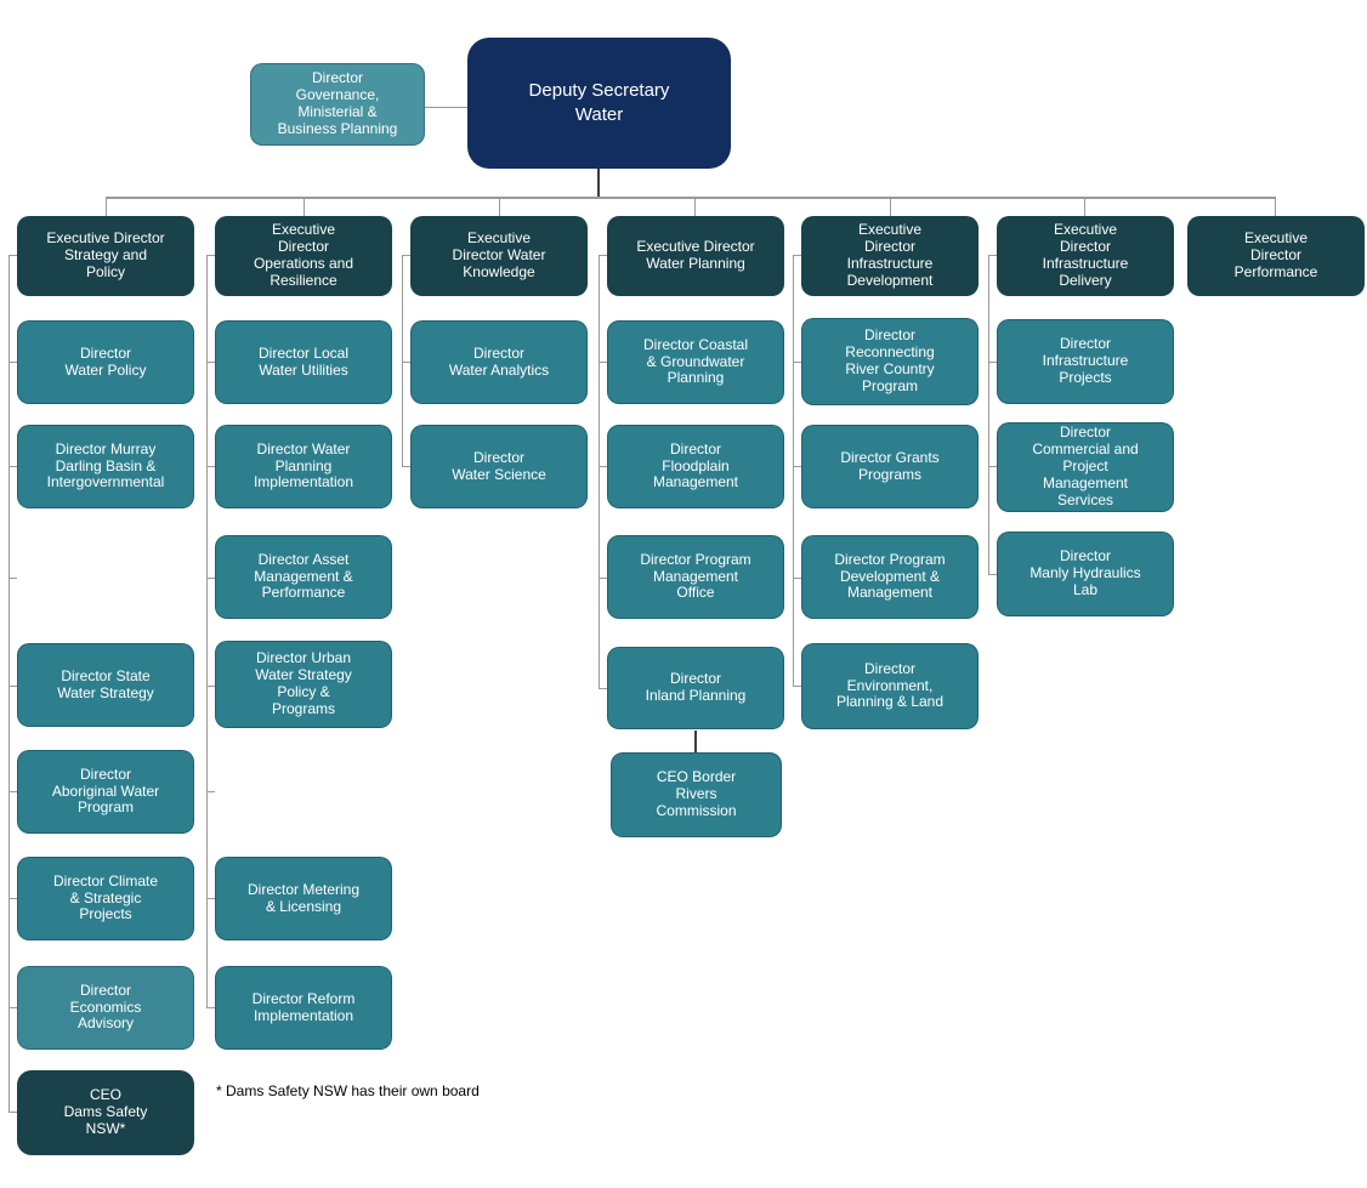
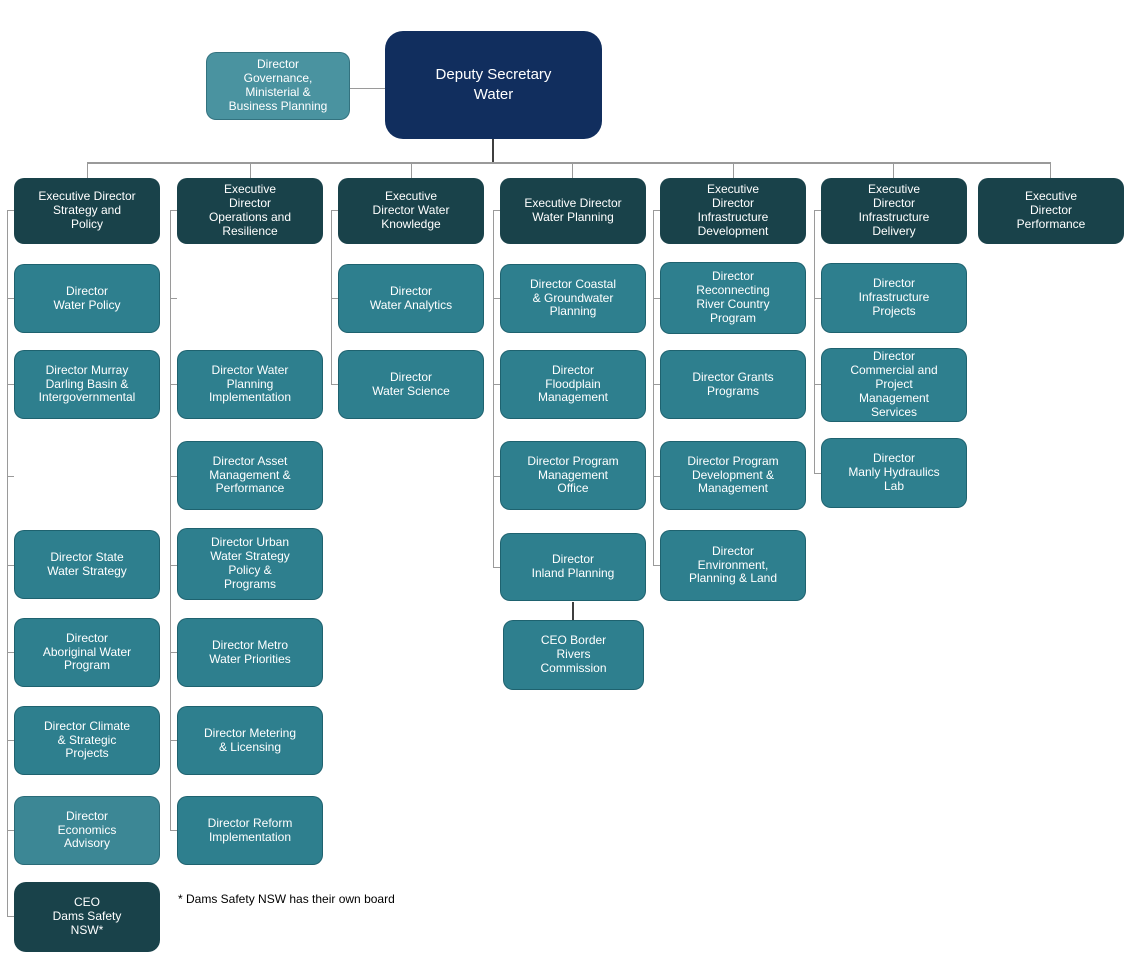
  Deputy Secretary
  Water
  Director
  Governance,
  Ministerial &
  Business Planning
  Executive Director
  Strategy and
  Policy
  Executive
  Director
  Operations and
  Resilience
  Executive
  Director Water
  Knowledge
  Executive Director
  Water Planning
  Executive
  Director
  Infrastructure
  Development
  Executive
  Director
  Infrastructure
  Delivery
  Executive
  Director
  Performance
  Director
  Water Policy
  Director Murray
  Darling Basin &
  Intergovernmental
  Director State
  Water Strategy
  Director
  Aboriginal Water
  Program
  Director Climate
  & Strategic
  Projects
  Director
  Economics
  Advisory
  CEO
  Dams Safety
  NSW*
- Director Local
- Water Utilities
  Director Water
  Planning
  Implementation
  Director Asset
  Management &
  Performance
  Director Urban
  Water Strategy
  Policy &
  Programs
+ Director Metro
+ Water Priorities
  Director Metering
  & Licensing
  Director Reform
  Implementation
  Director
  Water Analytics
  Director
  Water Science
  Director Coastal
  & Groundwater
  Planning
  Director
  Floodplain
  Management
  Director Program
  Management
  Office
  Director
  Inland Planning
  CEO Border
  Rivers
  Commission
  Director
  Reconnecting
  River Country
  Program
  Director Grants
  Programs
  Director Program
  Development &
  Management
  Director
  Environment,
  Planning & Land
  Director
  Infrastructure
  Projects
  Director
  Commercial and
  Project
  Management
  Services
  Director
  Manly Hydraulics
  Lab
  * Dams Safety NSW has their own board
